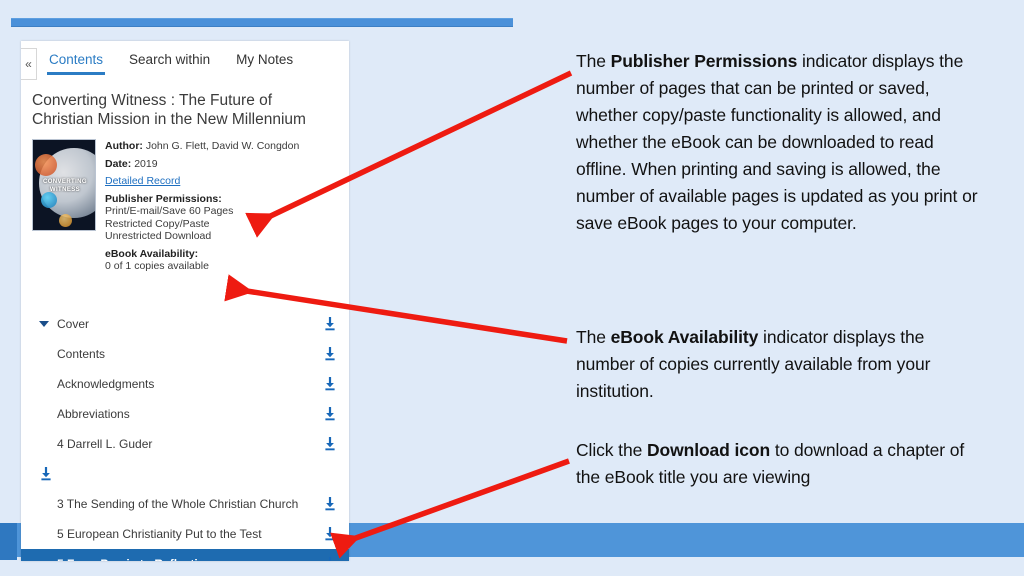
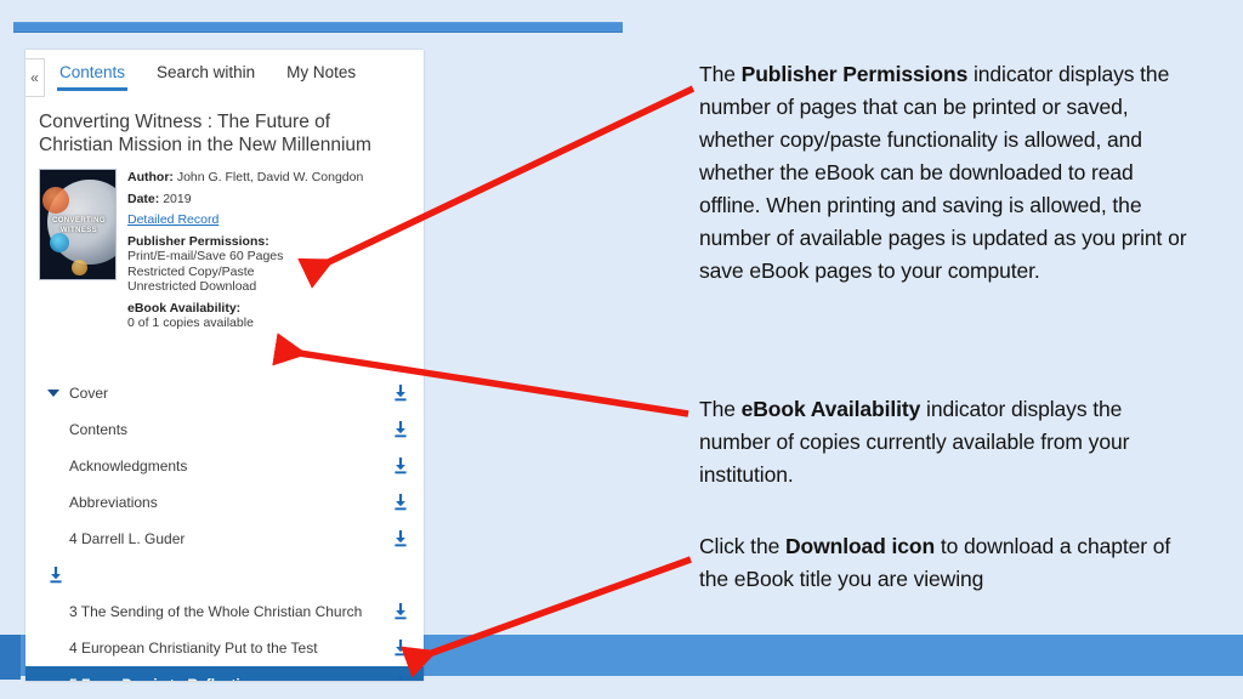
  «
  Contents
  Search within
  My Notes
  Converting Witness : The Future of Christian Mission in the New Millennium
  Author: John G. Flett, David W. Congdon
  Date: 2019
  Detailed Record
  Publisher Permissions:
  Print/E-mail/Save 60 Pages
  Restricted Copy/Paste
  Unrestricted Download
  eBook Availability:
  0 of 1 copies available
  Cover
  Contents
  Acknowledgments
  Abbreviations
  4 Darrell L. Guder
  3 The Sending of the Whole Christian Church
- 5 European Christianity Put to the Test
+ 4 European Christianity Put to the Test
  The Publisher Permissions indicator displays the number of pages that can be printed or saved, whether copy/paste functionality is allowed, and whether the eBook can be downloaded to read offline. When printing and saving is allowed, the number of available pages is updated as you print or save eBook pages to your computer.
  The eBook Availability indicator displays the number of copies currently available from your institution.
  Click the Download icon to download a chapter of the eBook title you are viewing
